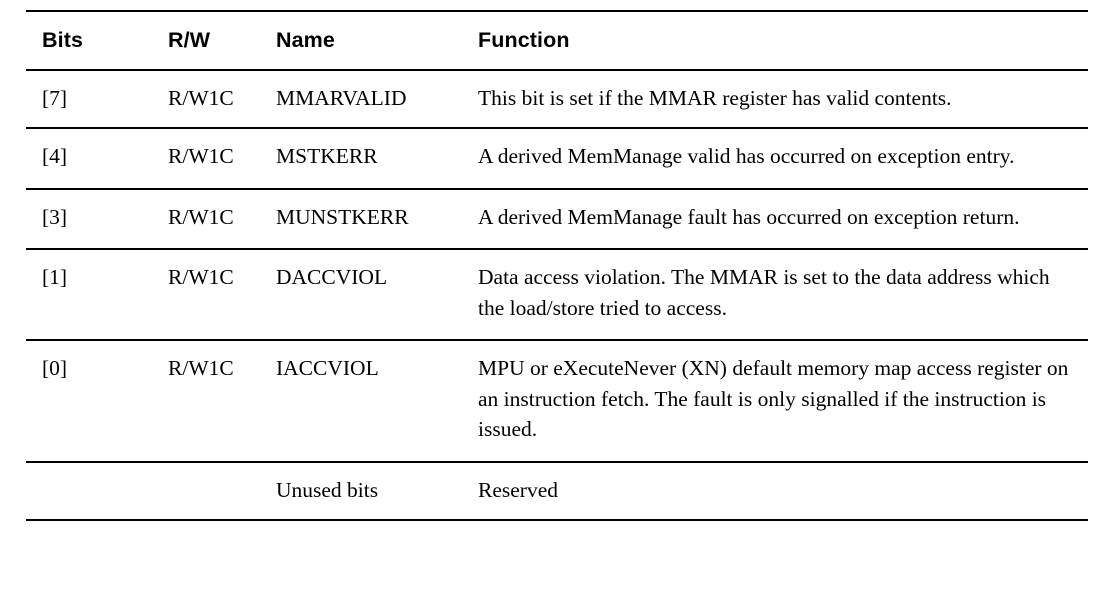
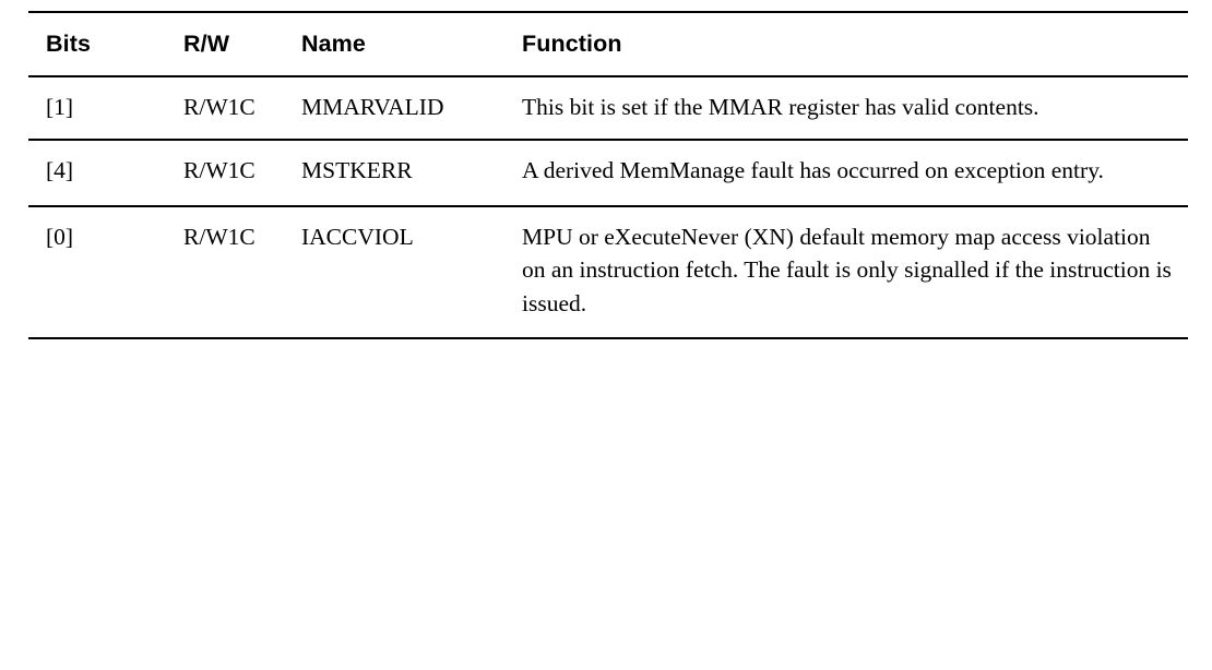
  Bits	R/W	Name	Function
- [7]	R/W1C	MMARVALID	This bit is set if the MMAR register has valid contents.
+ [1]	R/W1C	MMARVALID	This bit is set if the MMAR register has valid contents.
- [4]	R/W1C	MSTKERR	A derived MemManage valid has occurred on exception entry.
+ [4]	R/W1C	MSTKERR	A derived MemManage fault has occurred on exception entry.
- [3]	R/W1C	MUNSTKERR	A derived MemManage fault has occurred on exception return.
- [1]	R/W1C	DACCVIOL	Data access violation. The MMAR is set to the data address which the load/store tried to access.
- [0]	R/W1C	IACCVIOL	MPU or eXecuteNever (XN) default memory map access register on an instruction fetch. The fault is only signalled if the instruction is issued.
+ [0]	R/W1C	IACCVIOL	MPU or eXecuteNever (XN) default memory map access violation on an instruction fetch. The fault is only signalled if the instruction is issued.
- 		Unused bits	Reserved
